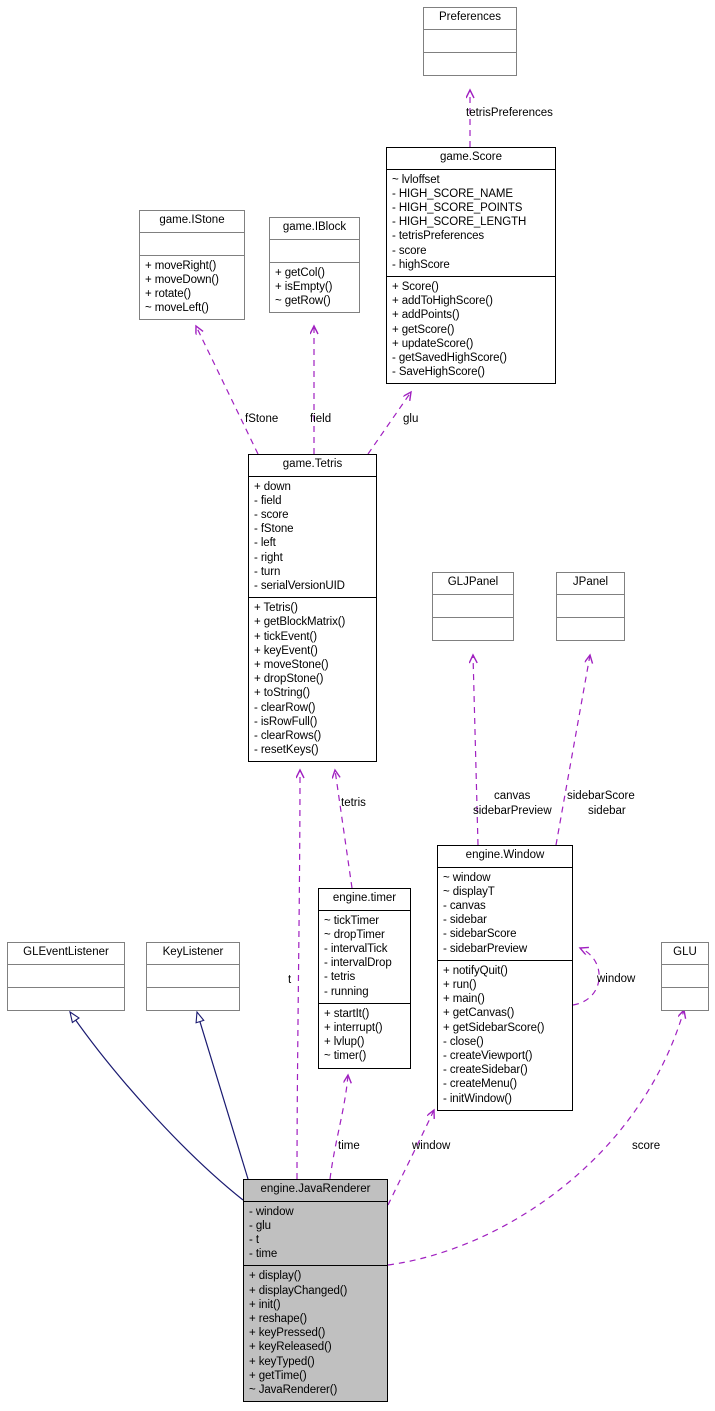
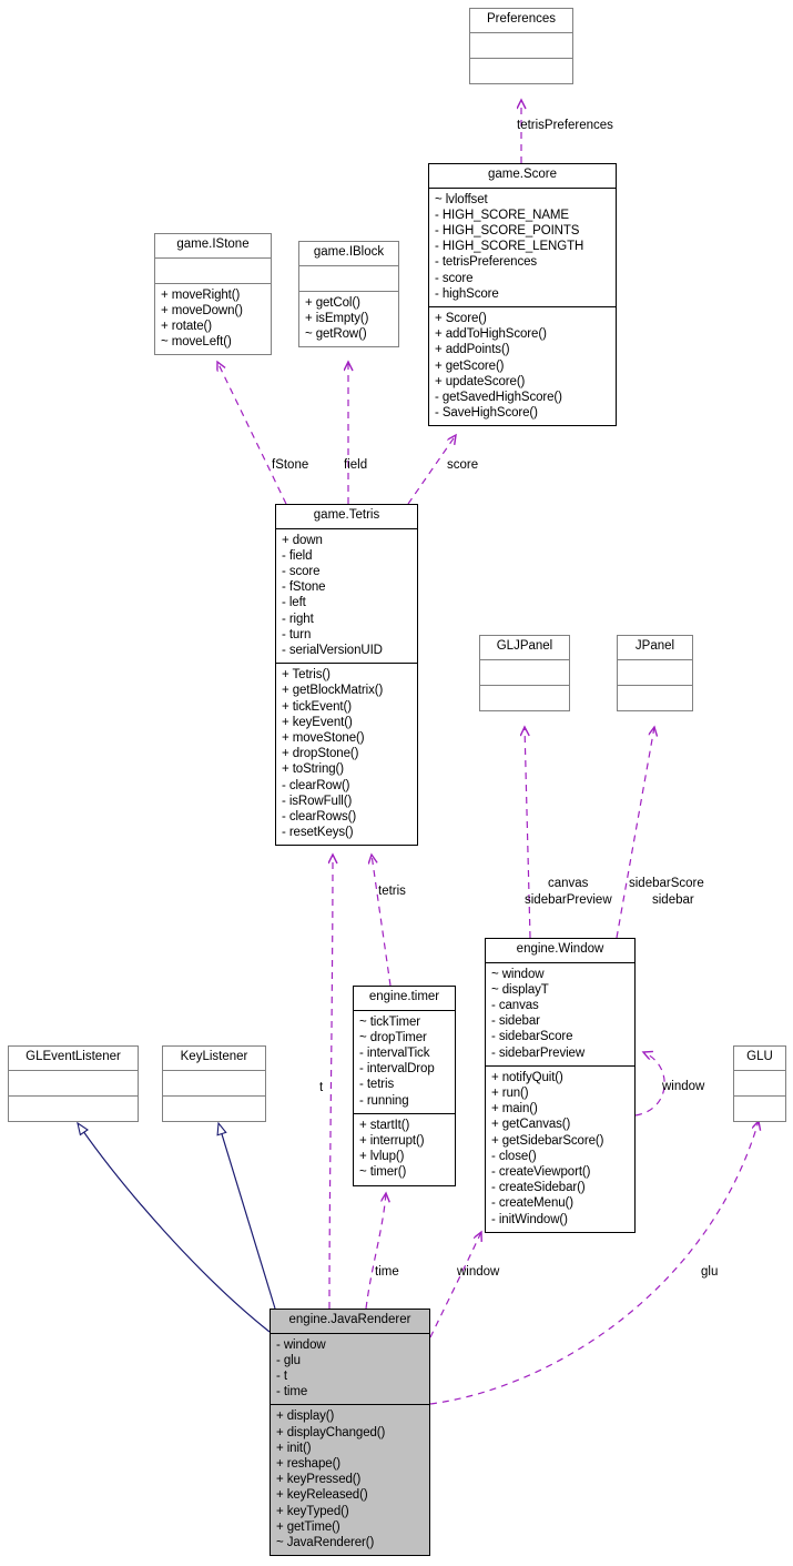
  Preferences
  game.Score
  ~ lvloffset
  - HIGH_SCORE_NAME
  - HIGH_SCORE_POINTS
  - HIGH_SCORE_LENGTH
  - tetrisPreferences
  - score
  - highScore
  + Score()
  + addToHighScore()
  + addPoints()
  + getScore()
  + updateScore()
  - getSavedHighScore()
  - SaveHighScore()
  game.IStone
  + moveRight()
  + moveDown()
  + rotate()
  ~ moveLeft()
  game.IBlock
  + getCol()
  + isEmpty()
  ~ getRow()
  game.Tetris
  + down
  - field
  - score
  - fStone
  - left
  - right
  - turn
  - serialVersionUID
  + Tetris()
  + getBlockMatrix()
  + tickEvent()
  + keyEvent()
  + moveStone()
  + dropStone()
  + toString()
  - clearRow()
  - isRowFull()
  - clearRows()
  - resetKeys()
  GLJPanel
  JPanel
  engine.Window
  ~ window
  ~ displayT
  - canvas
  - sidebar
  - sidebarScore
  - sidebarPreview
  + notifyQuit()
  + run()
  + main()
  + getCanvas()
  + getSidebarScore()
  - close()
  - createViewport()
  - createSidebar()
  - createMenu()
  - initWindow()
  engine.timer
  ~ tickTimer
  ~ dropTimer
  - intervalTick
  - intervalDrop
  - tetris
  - running
  + startIt()
  + interrupt()
  + lvlup()
  ~ timer()
  GLEventListener
  KeyListener
  GLU
  engine.JavaRenderer
  - window
  - glu
  - t
  - time
  + display()
  + displayChanged()
  + init()
  + reshape()
  + keyPressed()
  + keyReleased()
  + keyTyped()
  + getTime()
  ~ JavaRenderer()
  tetrisPreferences
  fStone
  field
- glu
+ score
  tetris
  canvas
  sidebarScore
  sidebarPreview
  sidebar
  t
  window
  time
  window
- score
+ glu
